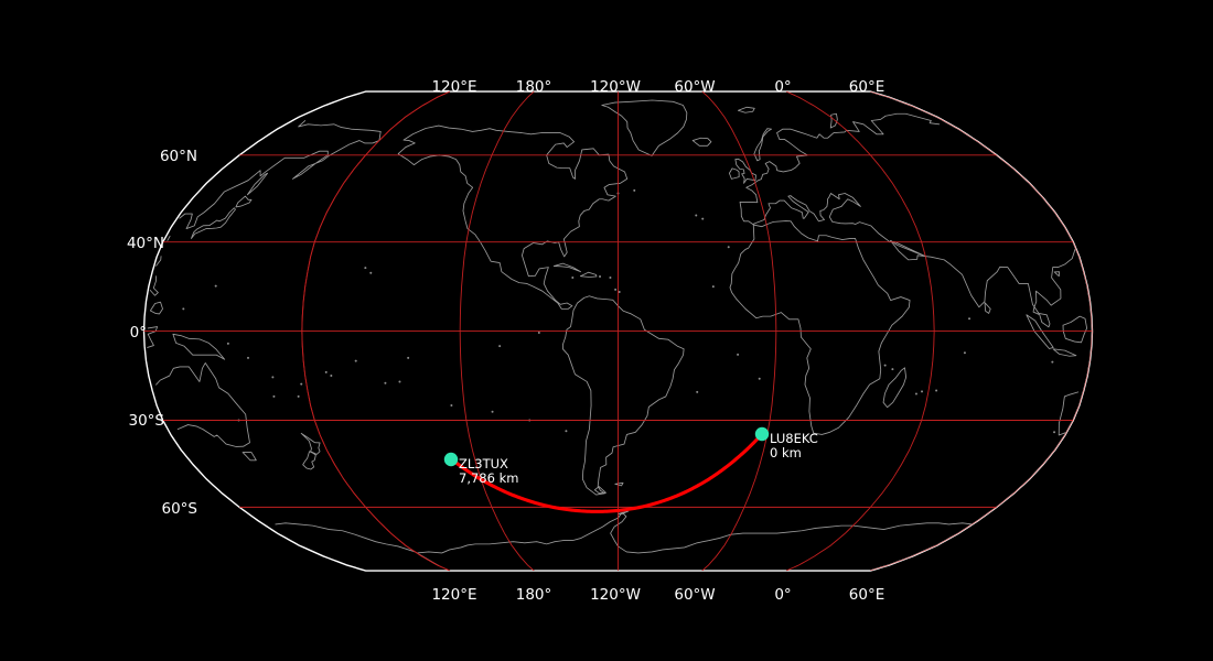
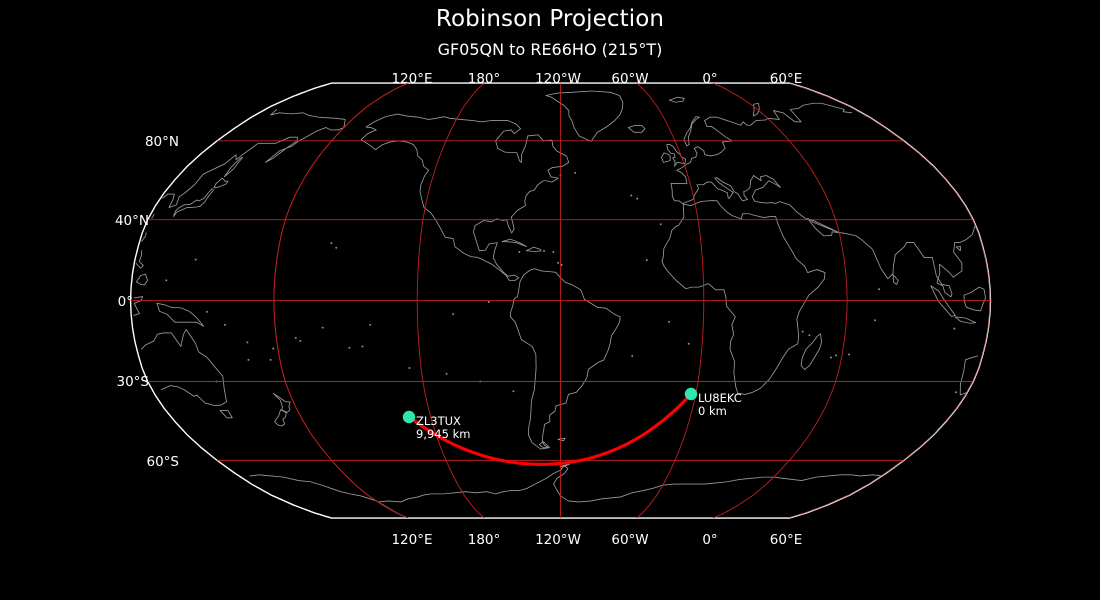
+ Robinson Projection
+ GF05QN to RE66HO (215°T)
  120°E
  180°
  120°W
  60°W
  0°
  60°E
  120°E
  180°
  120°W
  60°W
  0°
  60°E
- 60°N
+ 80°N
  40°N
  0°
  30°S
  60°S
  ZL3TUX
- 7,786 km
+ 9,945 km
  LU8EKC
  0 km
